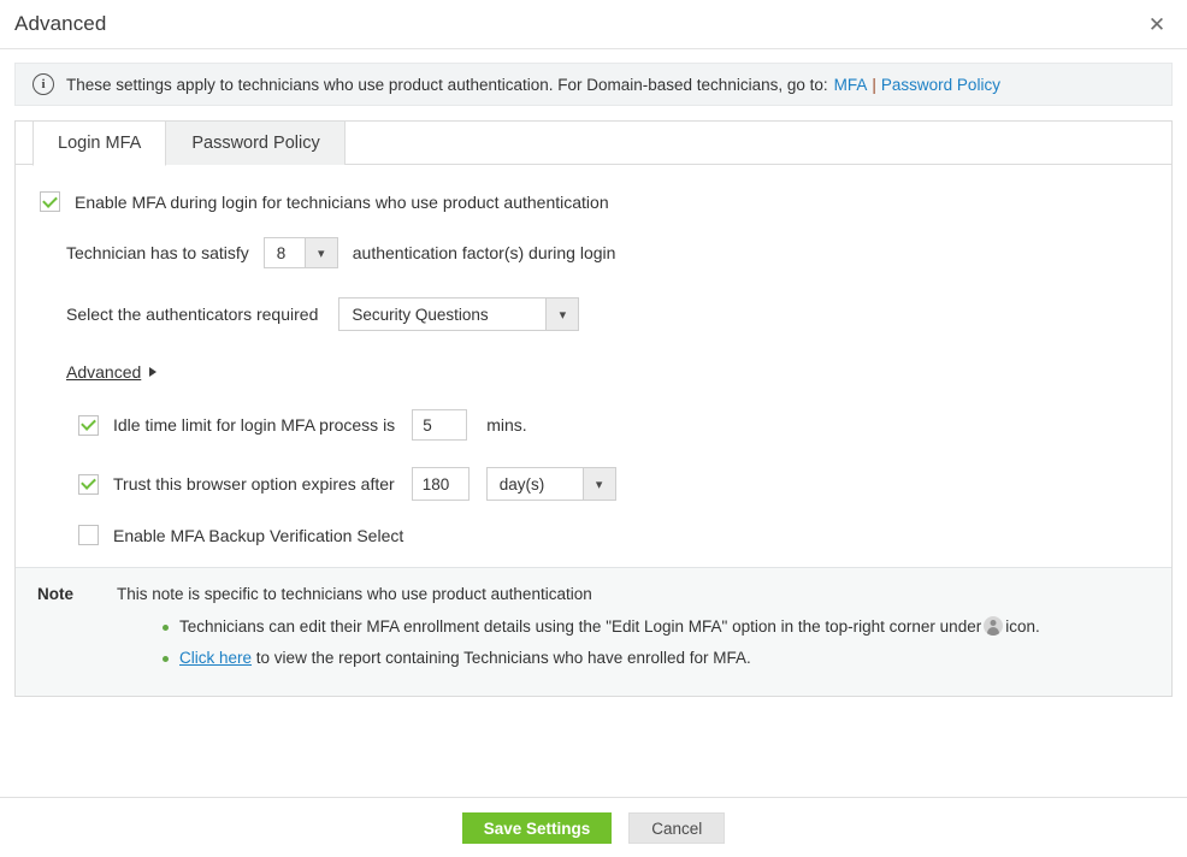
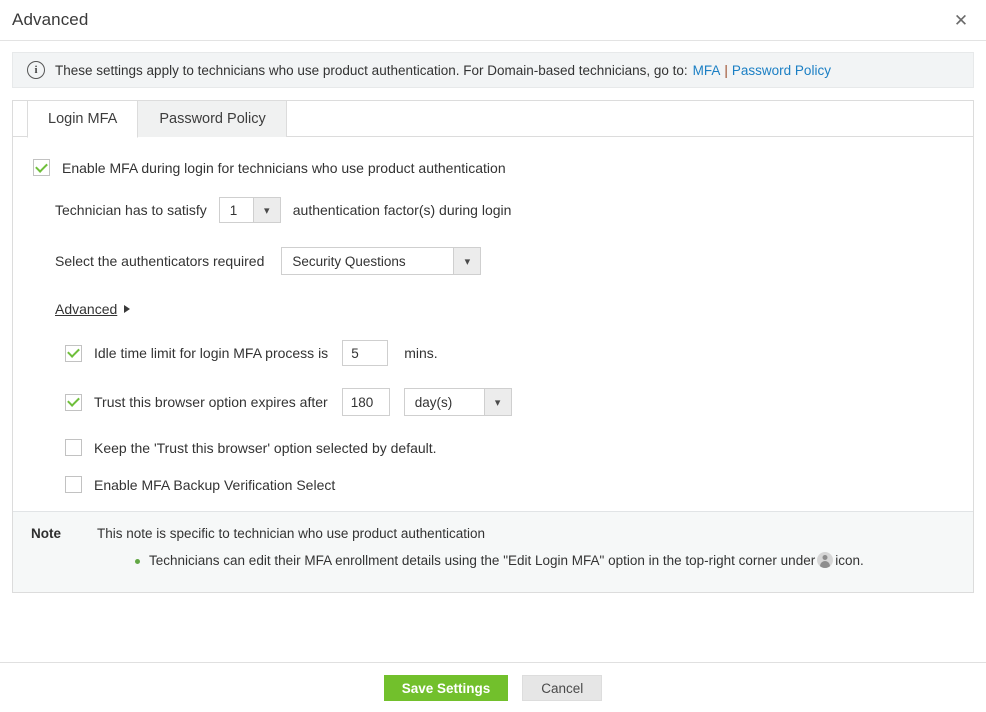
  Advanced
  ✕
  i
  These settings apply to technicians who use product authentication. For Domain-based technicians, go to:
  MFA
  |
  Password Policy
  Login MFA
  Password Policy
  Enable MFA during login for technicians who use product authentication
  Technician has to satisfy
- 8
+ 1
  ▾
  authentication factor(s) during login
  Select the authenticators required
  Security Questions
  ▾
  Advanced
  Idle time limit for login MFA process is
  5
  mins.
  Trust this browser option expires after
  180
  day(s)
  ▾
+ Keep the 'Trust this browser' option selected by default.
  Enable MFA Backup Verification Select
  Note
- This note is specific to technicians who use product authentication
+ This note is specific to technician who use product authentication
  Technicians can edit their MFA enrollment details using the "Edit Login MFA" option in the top-right corner under icon.
- Click here to view the report containing Technicians who have enrolled for MFA.
  Save Settings
  Cancel
